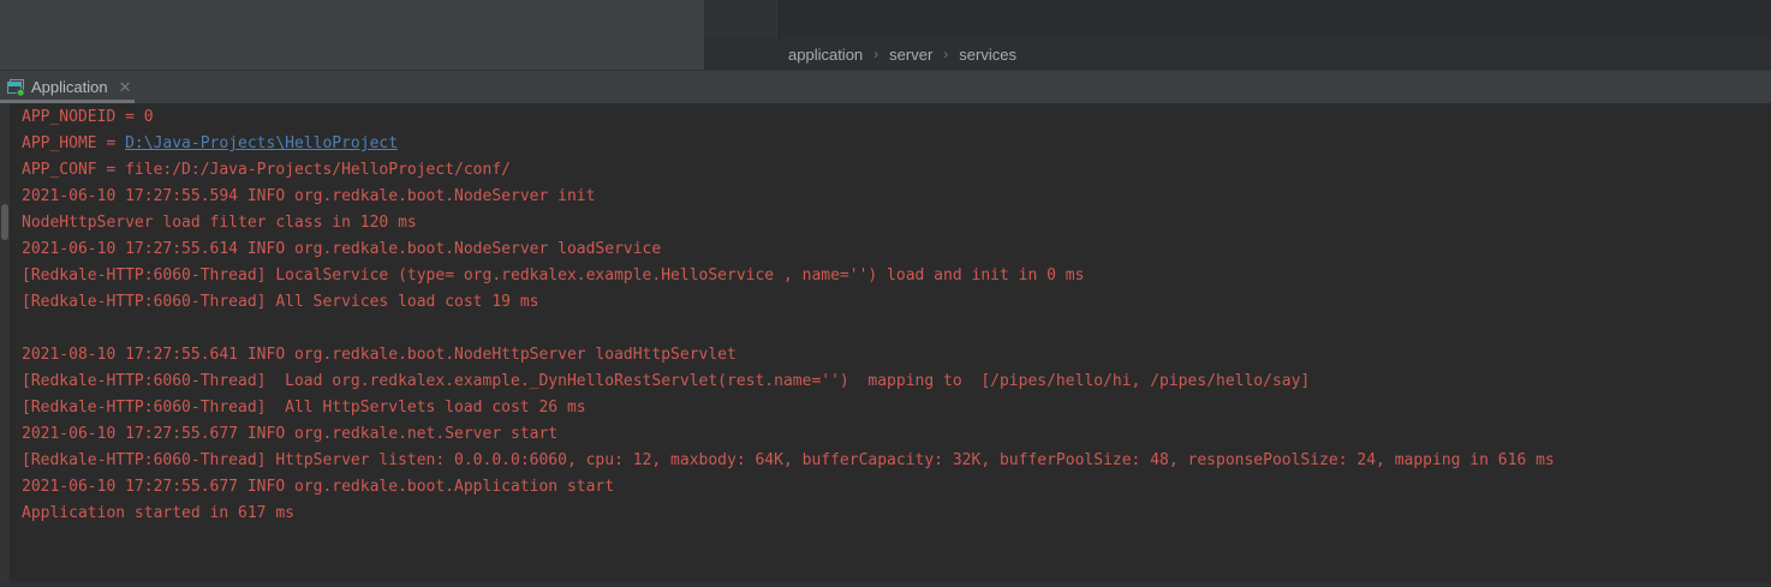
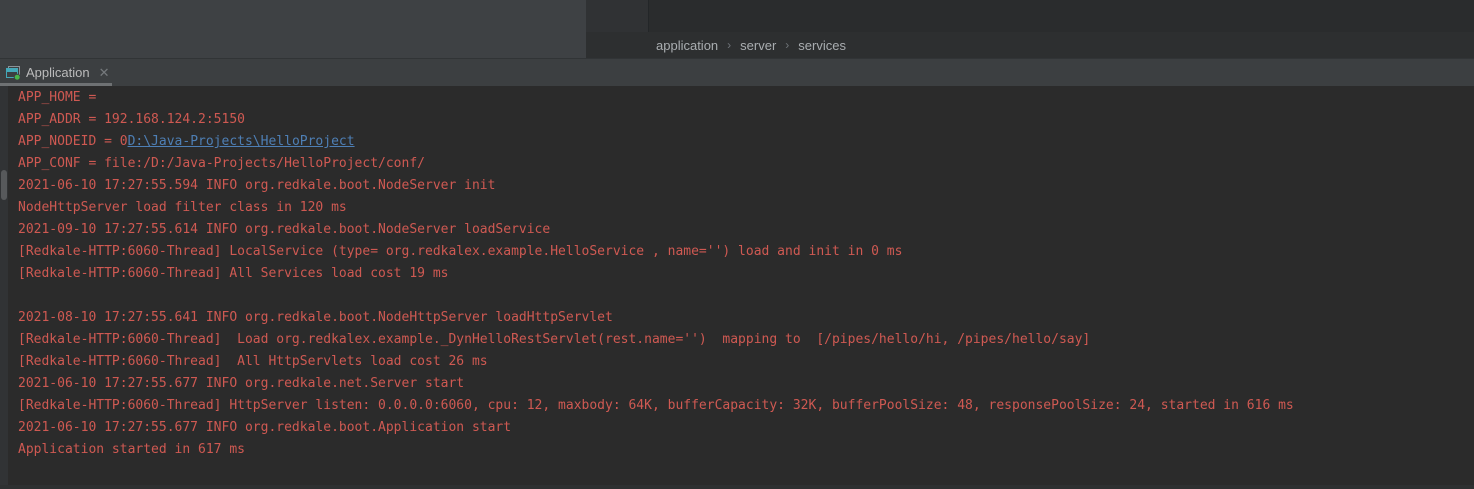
  application
  ›
  server
  ›
  services
  Application
  ✕
- APP_NODEID = 0
+ APP_HOME =
+ APP_ADDR = 192.168.124.2:5150
- APP_HOME = D:\Java-Projects\HelloProject
+ APP_NODEID = 0D:\Java-Projects\HelloProject
  APP_CONF = file:/D:/Java-Projects/HelloProject/conf/
  2021-06-10 17:27:55.594 INFO org.redkale.boot.NodeServer init
  NodeHttpServer load filter class in 120 ms
- 2021-06-10 17:27:55.614 INFO org.redkale.boot.NodeServer loadService
+ 2021-09-10 17:27:55.614 INFO org.redkale.boot.NodeServer loadService
  [Redkale-HTTP:6060-Thread] LocalService (type= org.redkalex.example.HelloService , name='') load and init in 0 ms
  [Redkale-HTTP:6060-Thread] All Services load cost 19 ms
  2021-08-10 17:27:55.641 INFO org.redkale.boot.NodeHttpServer loadHttpServlet
  [Redkale-HTTP:6060-Thread] Load org.redkalex.example._DynHelloRestServlet(rest.name='') mapping to [/pipes/hello/hi, /pipes/hello/say]
  [Redkale-HTTP:6060-Thread] All HttpServlets load cost 26 ms
  2021-06-10 17:27:55.677 INFO org.redkale.net.Server start
- [Redkale-HTTP:6060-Thread] HttpServer listen: 0.0.0.0:6060, cpu: 12, maxbody: 64K, bufferCapacity: 32K, bufferPoolSize: 48, responsePoolSize: 24, mapping in 616 ms
+ [Redkale-HTTP:6060-Thread] HttpServer listen: 0.0.0.0:6060, cpu: 12, maxbody: 64K, bufferCapacity: 32K, bufferPoolSize: 48, responsePoolSize: 24, started in 616 ms
  2021-06-10 17:27:55.677 INFO org.redkale.boot.Application start
  Application started in 617 ms
